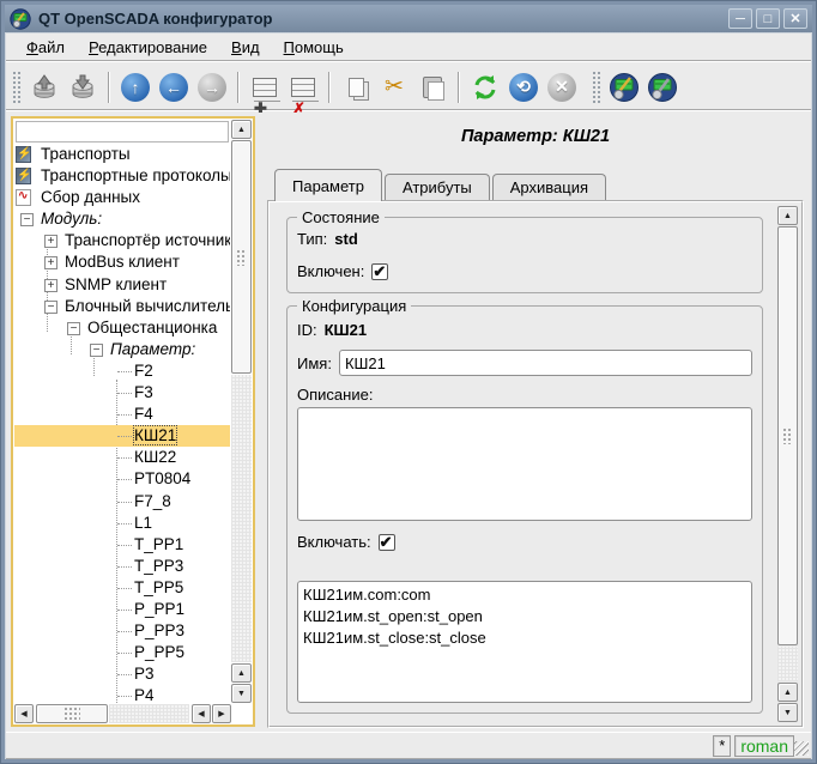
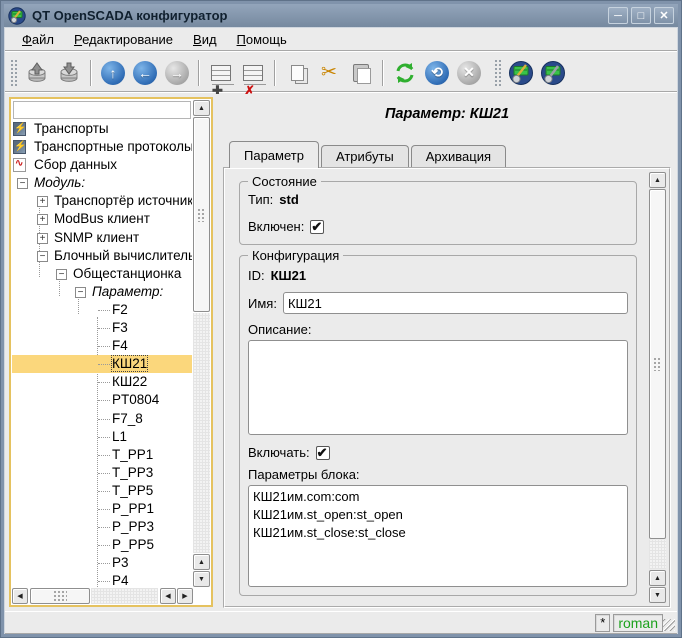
  QT OpenSCADA конфигуратор
  ─
  □
  ✕
  Файл
  Редактирование
  Вид
  Помощь
  ↑
  ←
  →
  ✚
  ✗
  ✂
  ⟲
  ✕
  Транспорты
  Транспортные протоколы
  Сбор данных
  −
  Модуль:
  +
  Транспортёр источник
  +
  ModBus клиент
  +
  SNMP клиент
  −
  Блочный вычислитель
  −
  Общестанционка
  −
  Параметр:
  F2
  F3
  F4
  КШ21
  КШ22
  PT0804
  F7_8
  L1
  T_PP1
  T_PP3
  T_PP5
  P_PP1
  P_PP3
  P_PP5
  P3
  P4
  Параметр: КШ21
  Параметр
  Атрибуты
  Архивация
  Состояние
  Тип:
  std
  Включен:
  Конфигурация
  ID:
  КШ21
  Имя:
  КШ21
  Описание:
  Включать:
+ Параметры блока:
  КШ21им.com:com
  КШ21им.st_open:st_open
  КШ21им.st_close:st_close
  *
  roman
